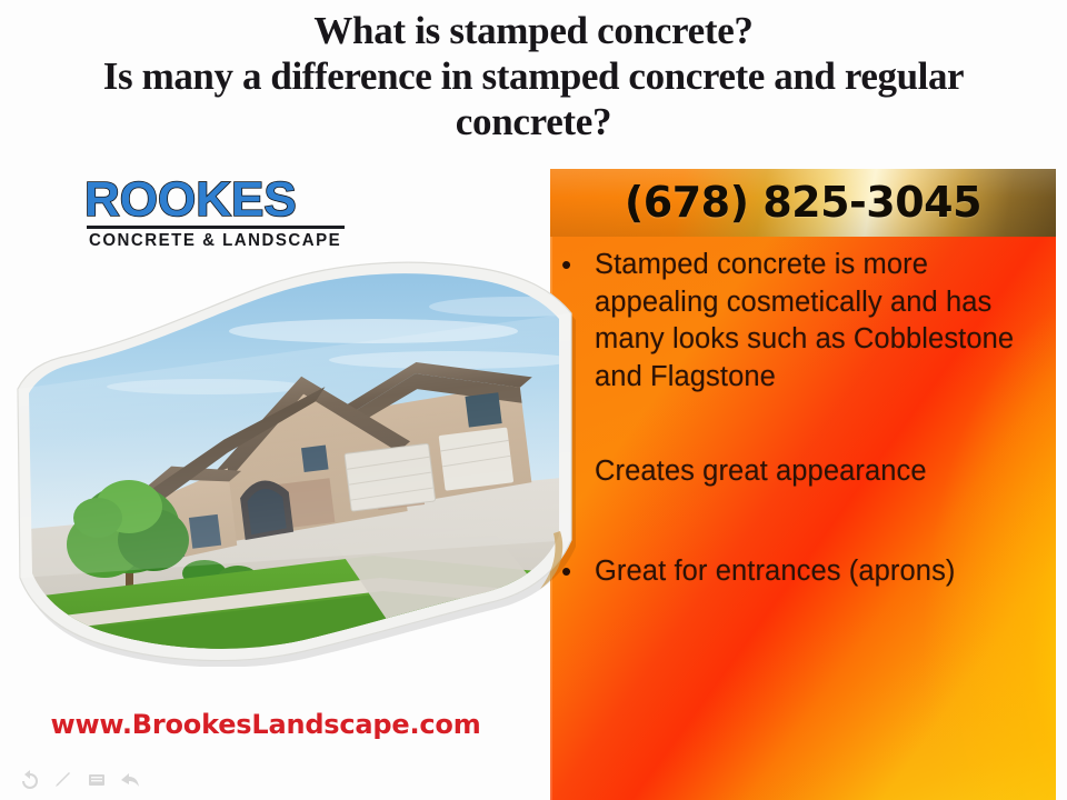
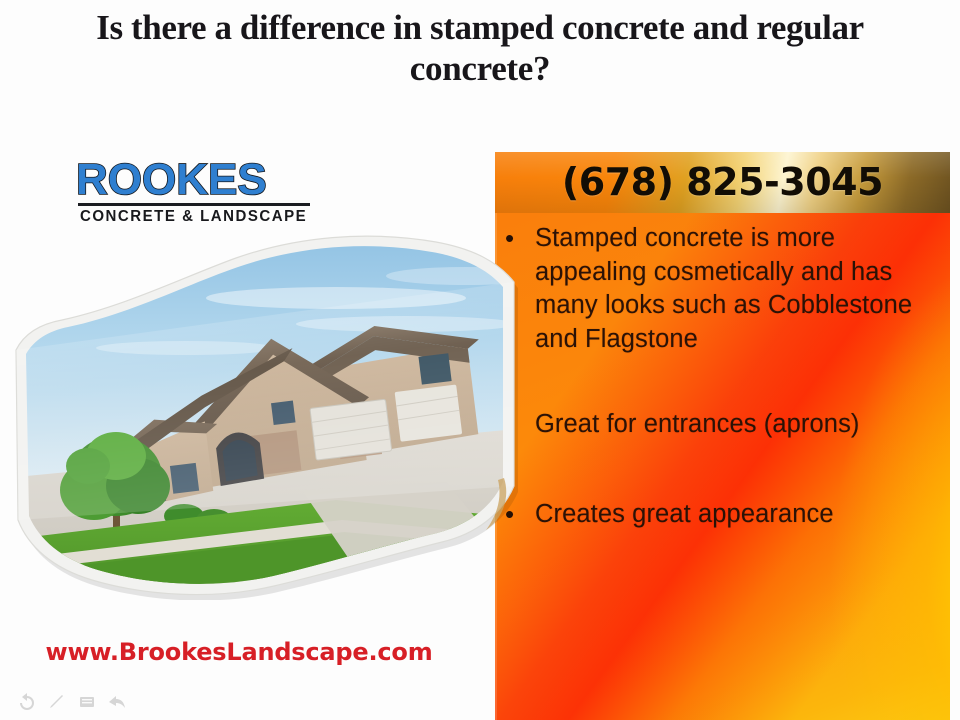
- What is stamped concrete?
- Is many a difference in stamped concrete and regular
+ Is there a difference in stamped concrete and regular
  concrete?
  ROOKES
  CONCRETE & LANDSCAPE
  www.BrookesLandscape.com
  (678) 825-3045
  •
  Stamped concrete is more appealing cosmetically and has many looks such as Cobblestone and Flagstone
- Creates great appearance
+ Great for entrances (aprons)
  •
- Great for entrances (aprons)
+ Creates great appearance
